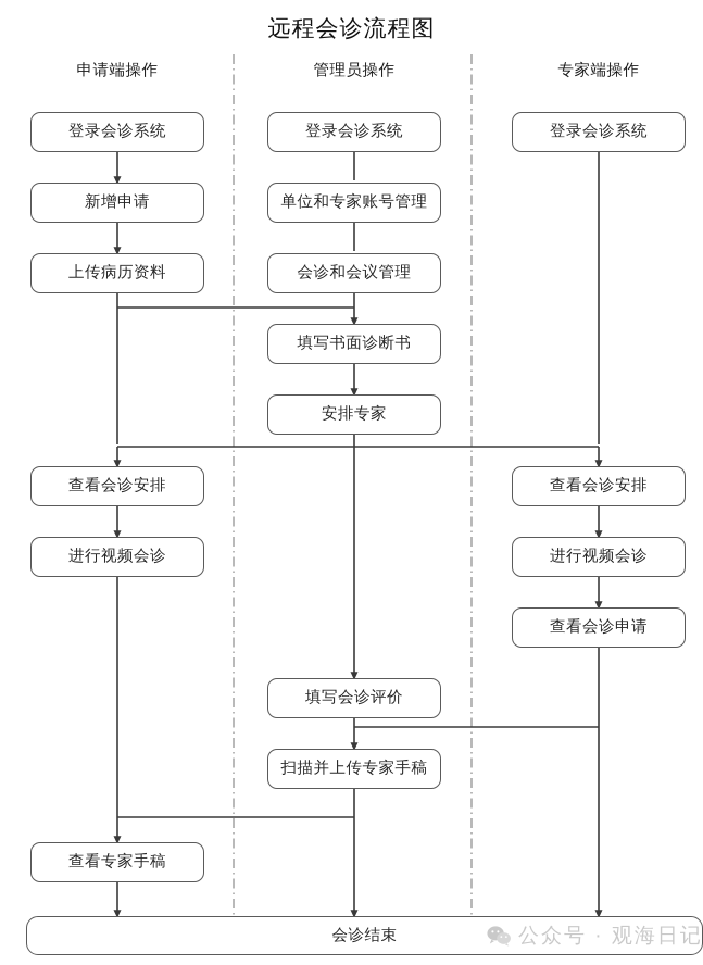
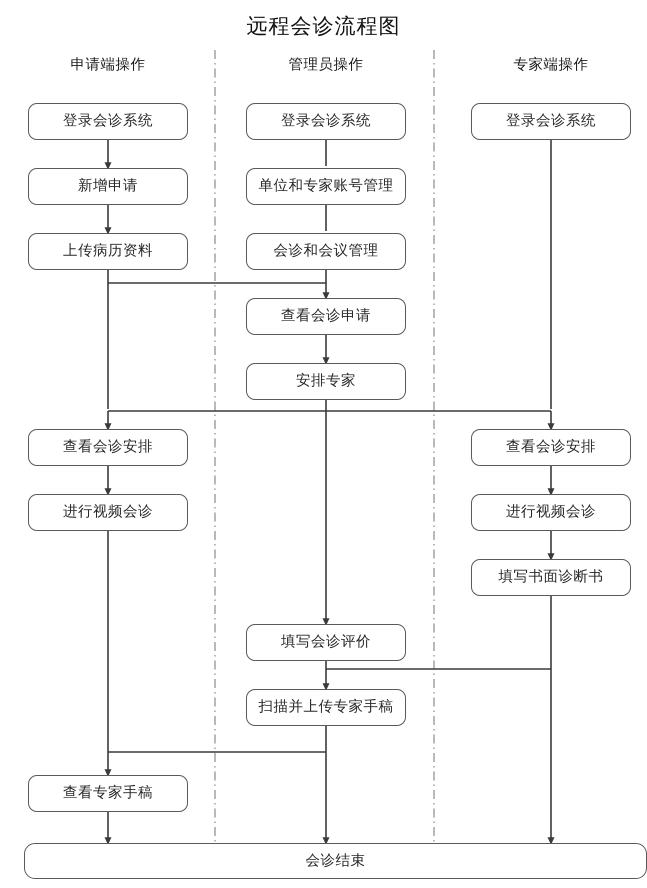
  远程会诊流程图
  申请端操作
  管理员操作
  专家端操作
  登录会诊系统
  新增申请
  上传病历资料
  查看会诊安排
  进行视频会诊
  查看专家手稿
  登录会诊系统
  单位和专家账号管理
  会诊和会议管理
- 填写书面诊断书
+ 查看会诊申请
  安排专家
  填写会诊评价
  扫描并上传专家手稿
  登录会诊系统
  查看会诊安排
  进行视频会诊
- 查看会诊申请
+ 填写书面诊断书
  会诊结束
- 公众号 · 观海日记
